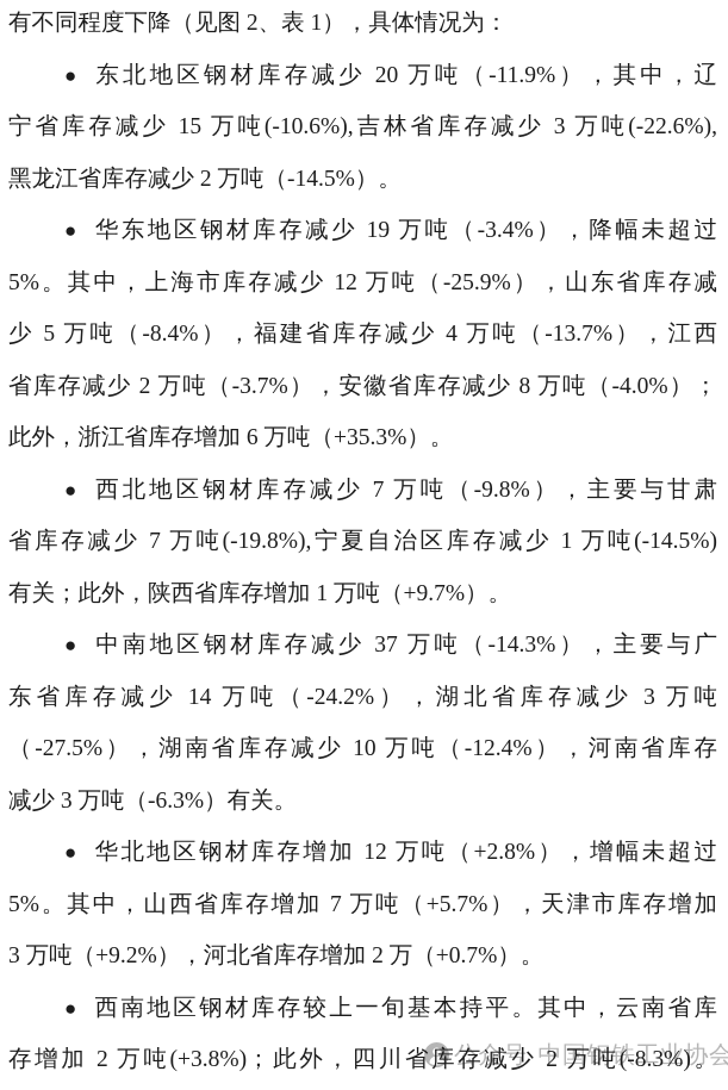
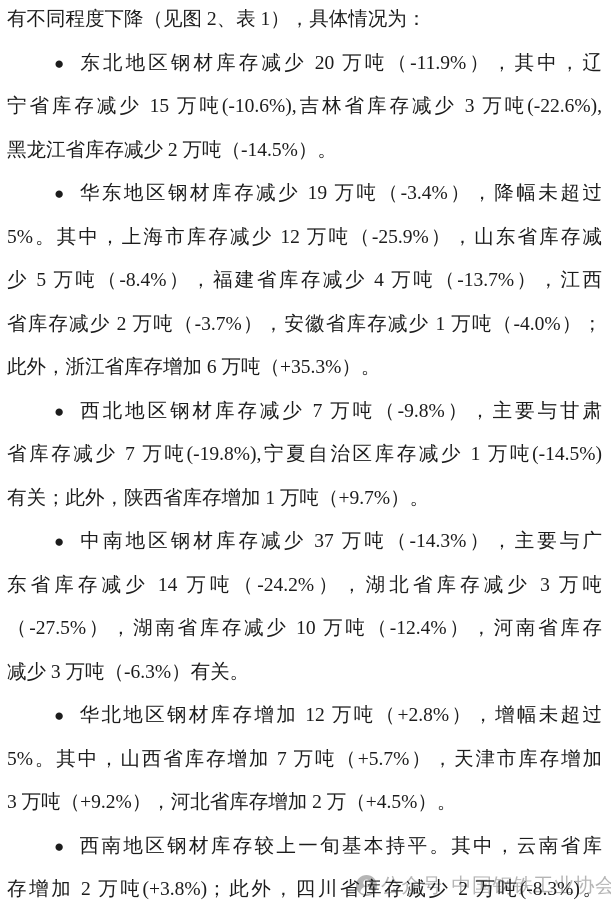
  公众号
  中国钢铁工业协会
  有不同程度下降（见图 2、表 1），具体情况为：
  ● 东北地区钢材库存减少 20 万吨（-11.9%），其中，辽
  宁省库存减少 15 万吨(-10.6%),吉林省库存减少 3 万吨(-22.6%),
  黑龙江省库存减少 2 万吨（-14.5%）。
  ● 华东地区钢材库存减少 19 万吨（-3.4%），降幅未超过
  5%。其中，上海市库存减少 12 万吨（-25.9%），山东省库存减
  少 5 万吨（-8.4%），福建省库存减少 4 万吨（-13.7%），江西
- 省库存减少 2 万吨（-3.7%），安徽省库存减少 8 万吨（-4.0%）；
+ 省库存减少 2 万吨（-3.7%），安徽省库存减少 1 万吨（-4.0%）；
  此外，浙江省库存增加 6 万吨（+35.3%）。
  ● 西北地区钢材库存减少 7 万吨（-9.8%），主要与甘肃
  省库存减少 7 万吨(-19.8%),宁夏自治区库存减少 1 万吨(-14.5%)
  有关；此外，陕西省库存增加 1 万吨（+9.7%）。
  ● 中南地区钢材库存减少 37 万吨（-14.3%），主要与广
  东省库存减少 14 万吨（-24.2%），湖北省库存减少 3 万吨
  （-27.5%），湖南省库存减少 10 万吨（-12.4%），河南省库存
  减少 3 万吨（-6.3%）有关。
  ● 华北地区钢材库存增加 12 万吨（+2.8%），增幅未超过
  5%。其中，山西省库存增加 7 万吨（+5.7%），天津市库存增加
- 3 万吨（+9.2%），河北省库存增加 2 万（+0.7%）。
+ 3 万吨（+9.2%），河北省库存增加 2 万（+4.5%）。
  ● 西南地区钢材库存较上一旬基本持平。其中，云南省库
  存增加 2 万吨(+3.8%)；此外，四川省库存减少 2 万吨(-8.3%)。
